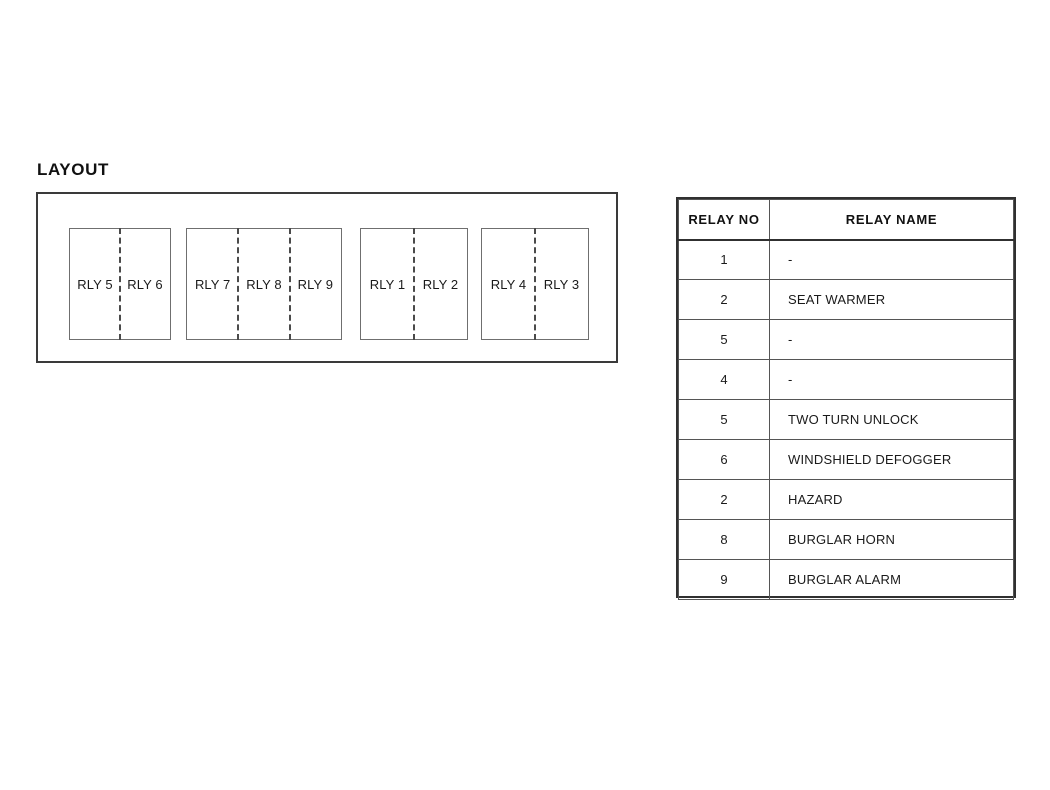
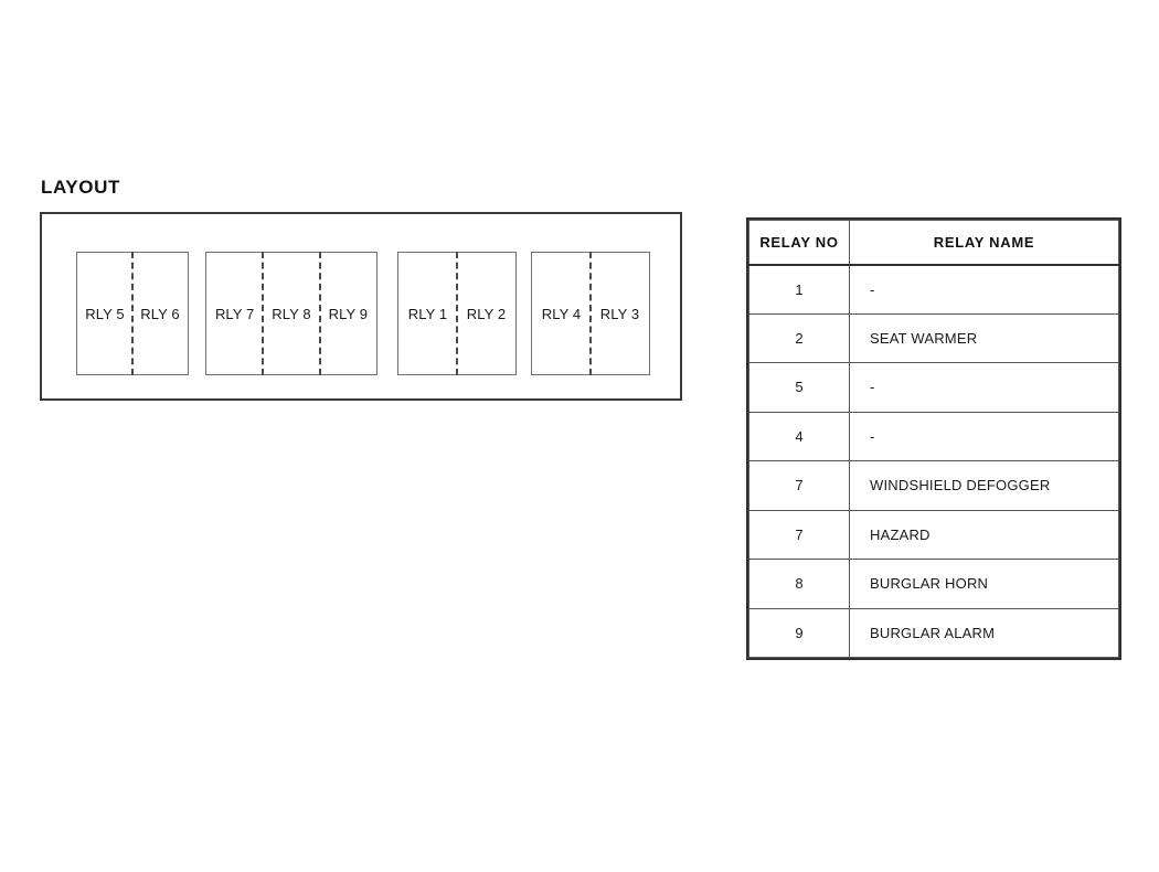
  LAYOUT
  RLY 5
  RLY 6
  RLY 7
  RLY 8
  RLY 9
  RLY 1
  RLY 2
  RLY 4
  RLY 3
  RELAY NO	RELAY NAME
  1	-
  2	SEAT WARMER
  5	-
  4	-
- 5	TWO TURN UNLOCK
- 6	WINDSHIELD DEFOGGER
+ 7	WINDSHIELD DEFOGGER
- 2	HAZARD
+ 7	HAZARD
  8	BURGLAR HORN
  9	BURGLAR ALARM
